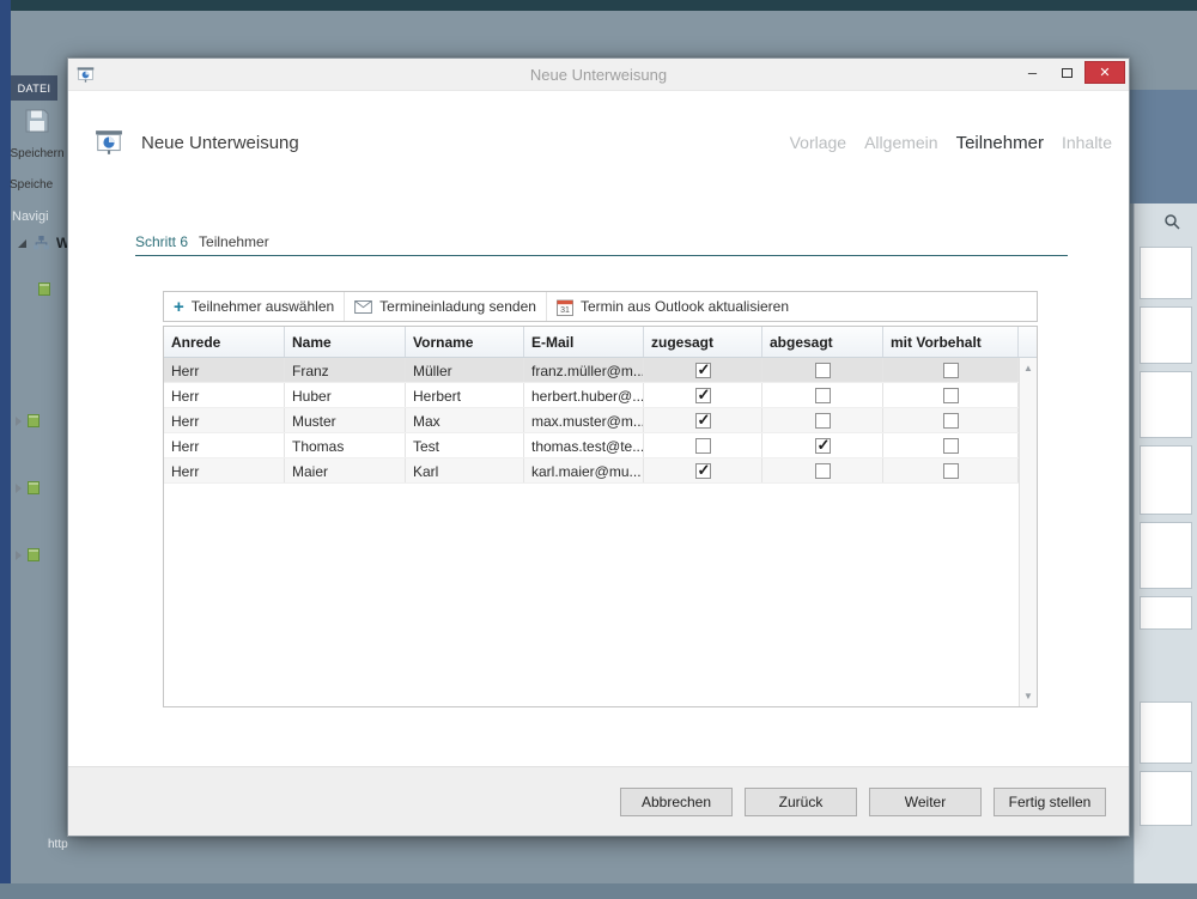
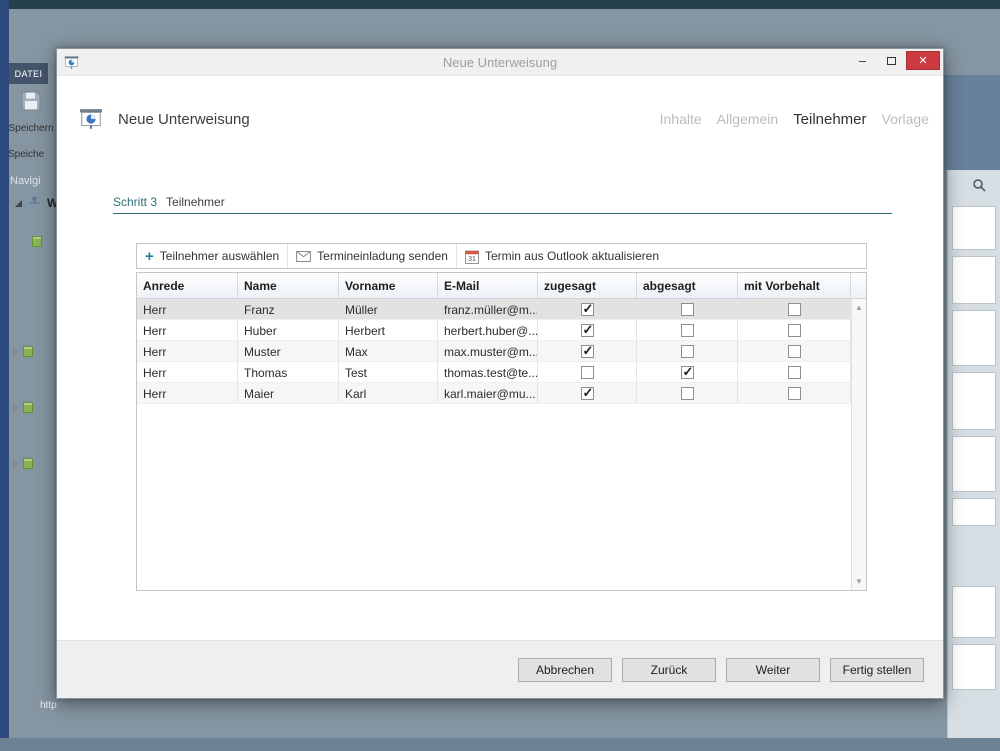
  DATEI
  Speichern
  Speiche
  Navigi
  W
  http
  Neue Unterweisung
  –
  ✕
  Neue Unterweisung
- Vorlage
+ Inhalte
  Allgemein
  Teilnehmer
- Inhalte
+ Vorlage
- Schritt 6 Teilnehmer
+ Schritt 3 Teilnehmer
  +
  Teilnehmer auswählen
  Termineinladung senden
  Termin aus Outlook aktualisieren
  Anrede
  Name
  Vorname
  E-Mail
  zugesagt
  abgesagt
  mit Vorbehalt
  Herr
  Franz
  Müller
  franz.müller@m...
  Herr
  Huber
  Herbert
  herbert.huber@...
  Herr
  Muster
  Max
  max.muster@m...
  Herr
  Thomas
  Test
  thomas.test@te...
  Herr
  Maier
  Karl
  karl.maier@mu...
  ▲
  ▼
  Abbrechen
  Zurück
  Weiter
  Fertig stellen
